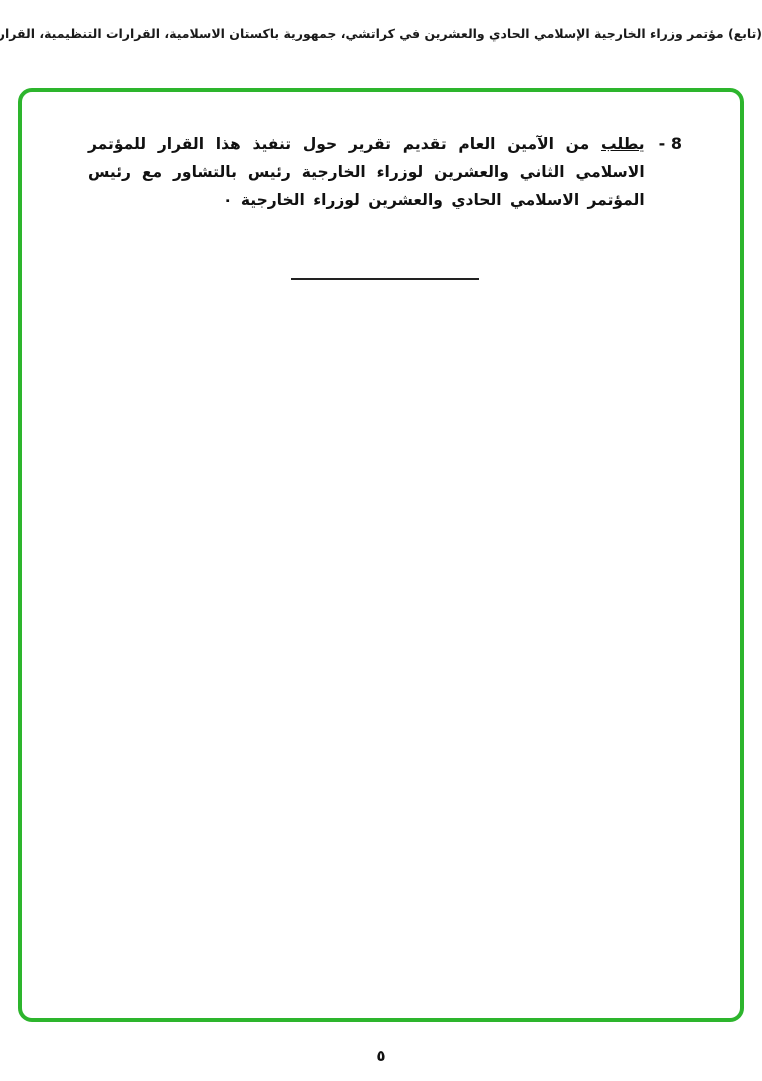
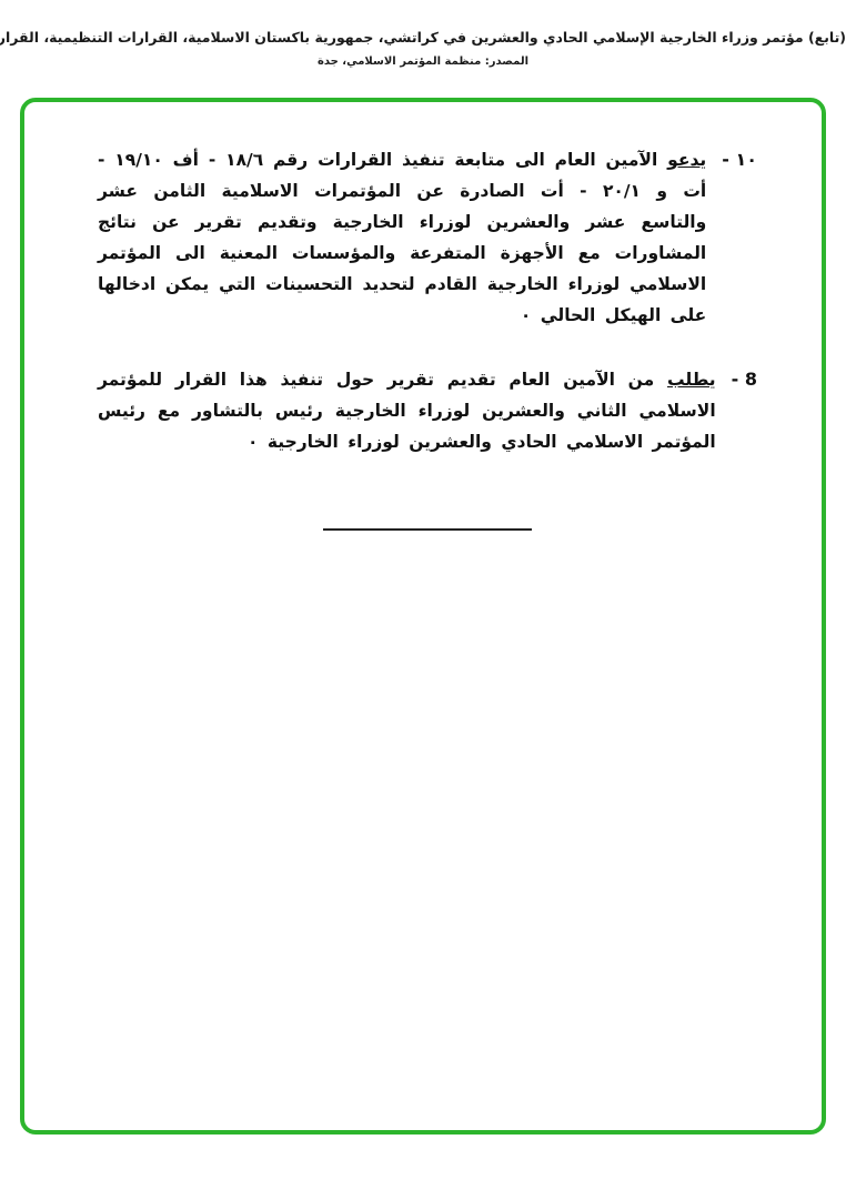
  (تابع) مؤتمر وزراء الخارجية الإسلامي الحادي والعشرين في كراتشي، جمهورية باكستان الاسلامية، القرارات التنظيمية، القرار
+ المصدر: منظمة المؤتمر الاسلامي، جدة
+ ١٠ -
+ يدعو الآمين العام الى متابعة تنفيذ القرارات رقم ١٨/٦ - أف ١٩/١٠ - أت و ٢٠/١ - أت الصادرة عن المؤتمرات الاسلامية الثامن عشر والتاسع عشر والعشرين لوزراء الخارجية وتقديم تقرير عن نتائج المشاورات مع الأجهزة المتفرعة والمؤسسات المعنية الى المؤتمر الاسلامي لوزراء الخارجية القادم لتحديد التحسينات التي يمكن ادخالها على الهيكل الحالي ٠
  8 -
  يطلب من الآمين العام تقديم تقرير حول تنفيذ هذا القرار للمؤتمر الاسلامي الثاني والعشرين لوزراء الخارجية رئيس بالتشاور مع رئيس المؤتمر الاسلامي الحادي والعشرين لوزراء الخارجية ٠
- ٥
